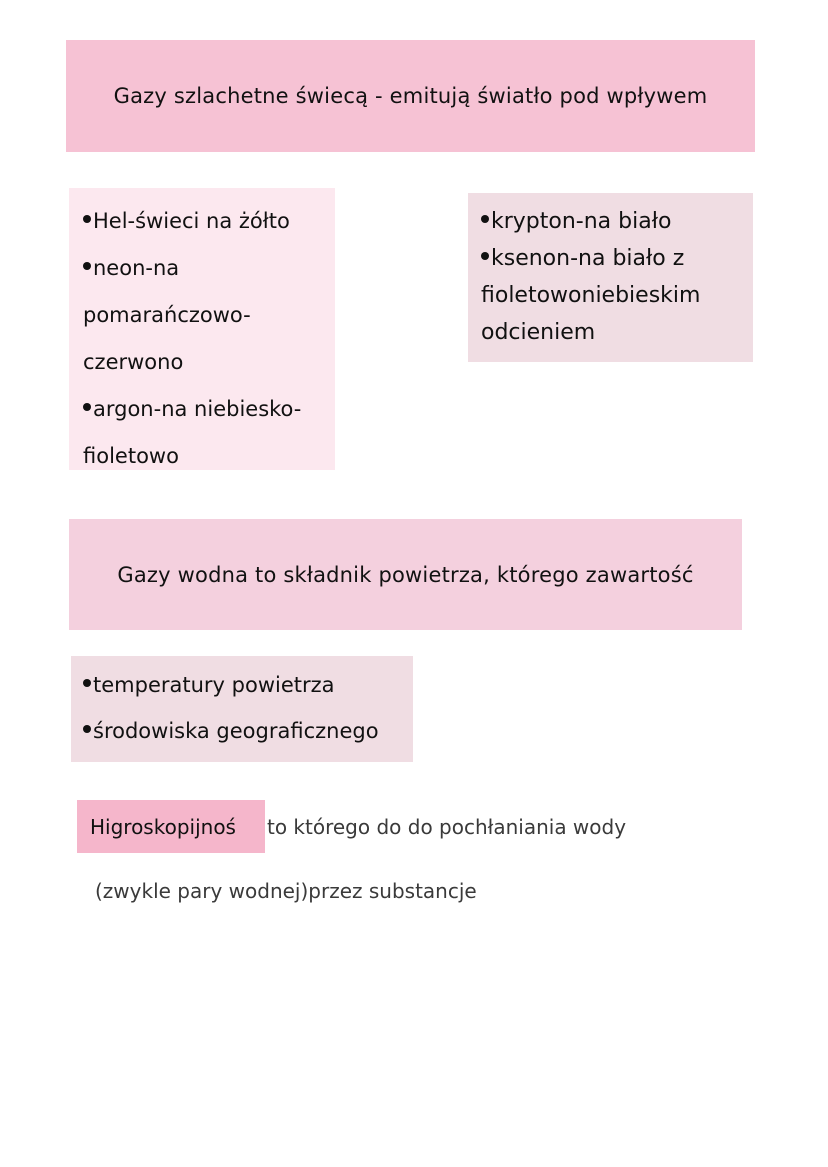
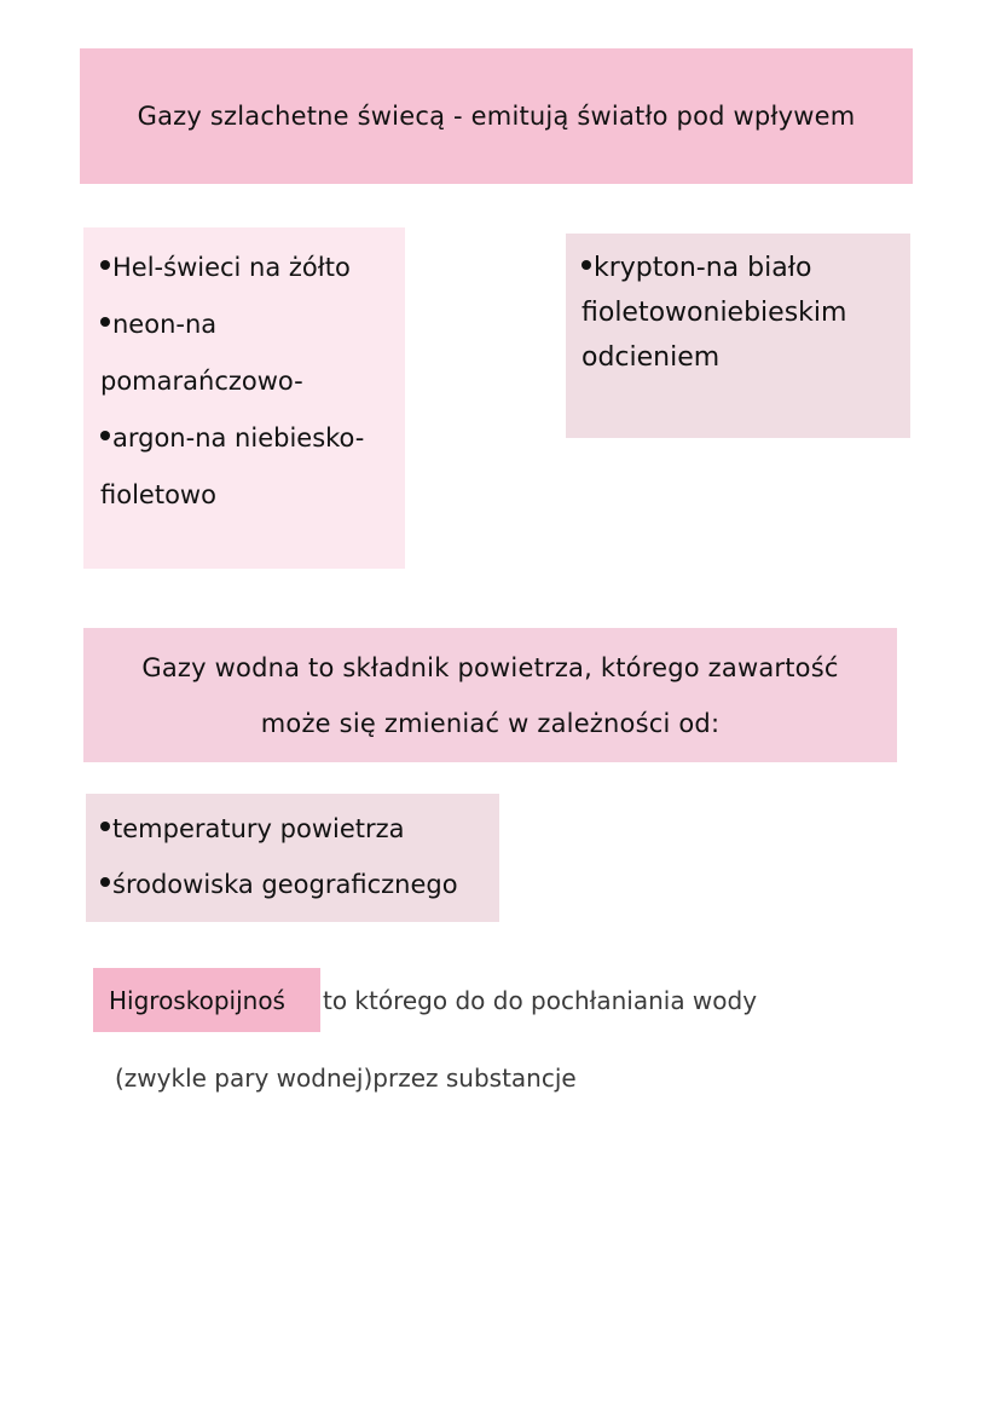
  Gazy szlachetne świecą - emitują światło pod wpływem
  Hel-świeci na żółto
  neon-na
  pomarańczowo-
- czerwono
  argon-na niebiesko-
  fioletowo
  krypton-na biało
- ksenon-na biało z
  fioletowoniebieskim
  odcieniem
  Gazy wodna to składnik powietrza, którego zawartość
+ może się zmieniać w zależności od:
  temperatury powietrza
  środowiska geograficznego
  Higroskopijnoś
  to którego do do pochłaniania wody
  (zwykle pary wodnej)przez substancje
